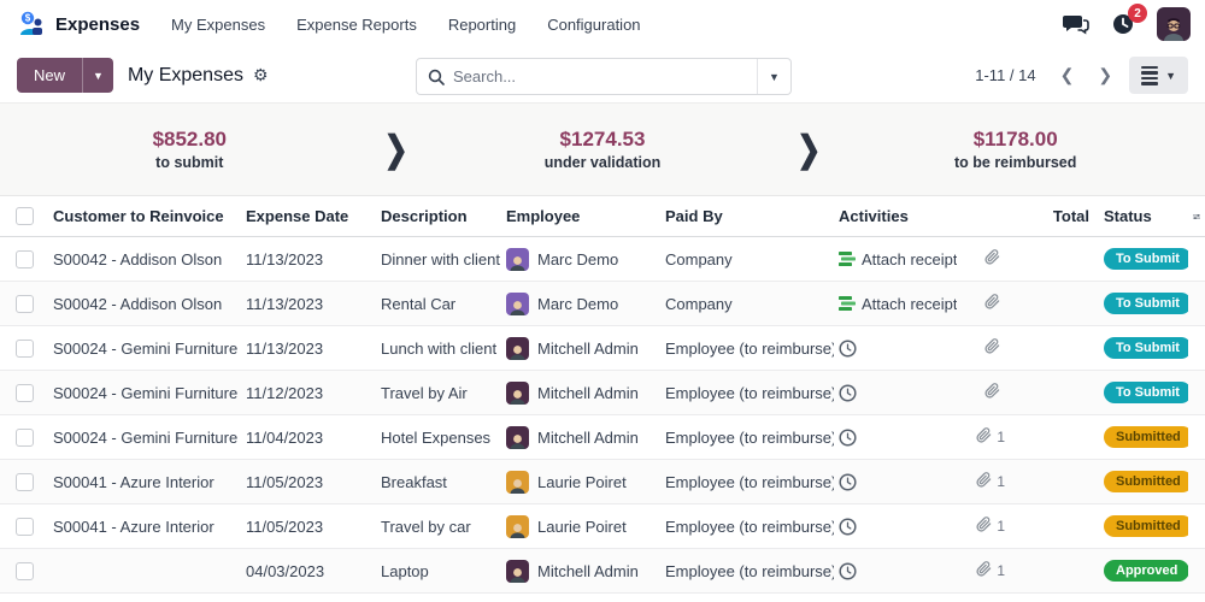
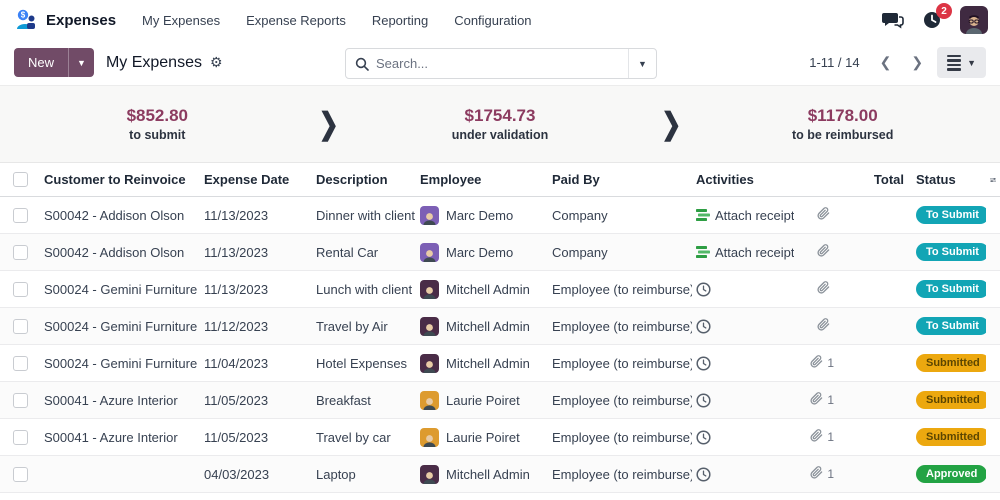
  $
  Expenses
  My Expenses
  Expense Reports
  Reporting
  Configuration
  2
  New
  ▼
  My Expenses
  ⚙
  Search...
  ▼
  1-11 / 14
  ❮
  ❯
  ▼
  $852.80
  to submit
  ❯
- $1274.53
+ $1754.73
  under validation
  ❯
  $1178.00
  to be reimbursed
  Customer to Reinvoice
  Expense Date
  Description
  Employee
  Paid By
  Activities
  Total
  Status
  S00042 - Addison Olson
  11/13/2023
  Dinner with client
  Marc Demo
  Company
  Attach receipt
  To Submit
  S00042 - Addison Olson
  11/13/2023
  Rental Car
  Marc Demo
  Company
  Attach receipt
  To Submit
  S00024 - Gemini Furniture
  11/13/2023
  Lunch with client
  Mitchell Admin
  Employee (to reimburse
  To Submit
  S00024 - Gemini Furniture
  11/12/2023
  Travel by Air
  Mitchell Admin
  Employee (to reimburse
  To Submit
  S00024 - Gemini Furniture
  11/04/2023
  Hotel Expenses
  Mitchell Admin
  Employee (to reimburse
  1
  Submitted
  S00041 - Azure Interior
  11/05/2023
  Breakfast
  Laurie Poiret
  Employee (to reimburse
  1
  Submitted
  S00041 - Azure Interior
  11/05/2023
  Travel by car
  Laurie Poiret
  Employee (to reimburse
  1
  Submitted
  04/03/2023
  Laptop
  Mitchell Admin
  Employee (to reimburse
  1
  Approved
